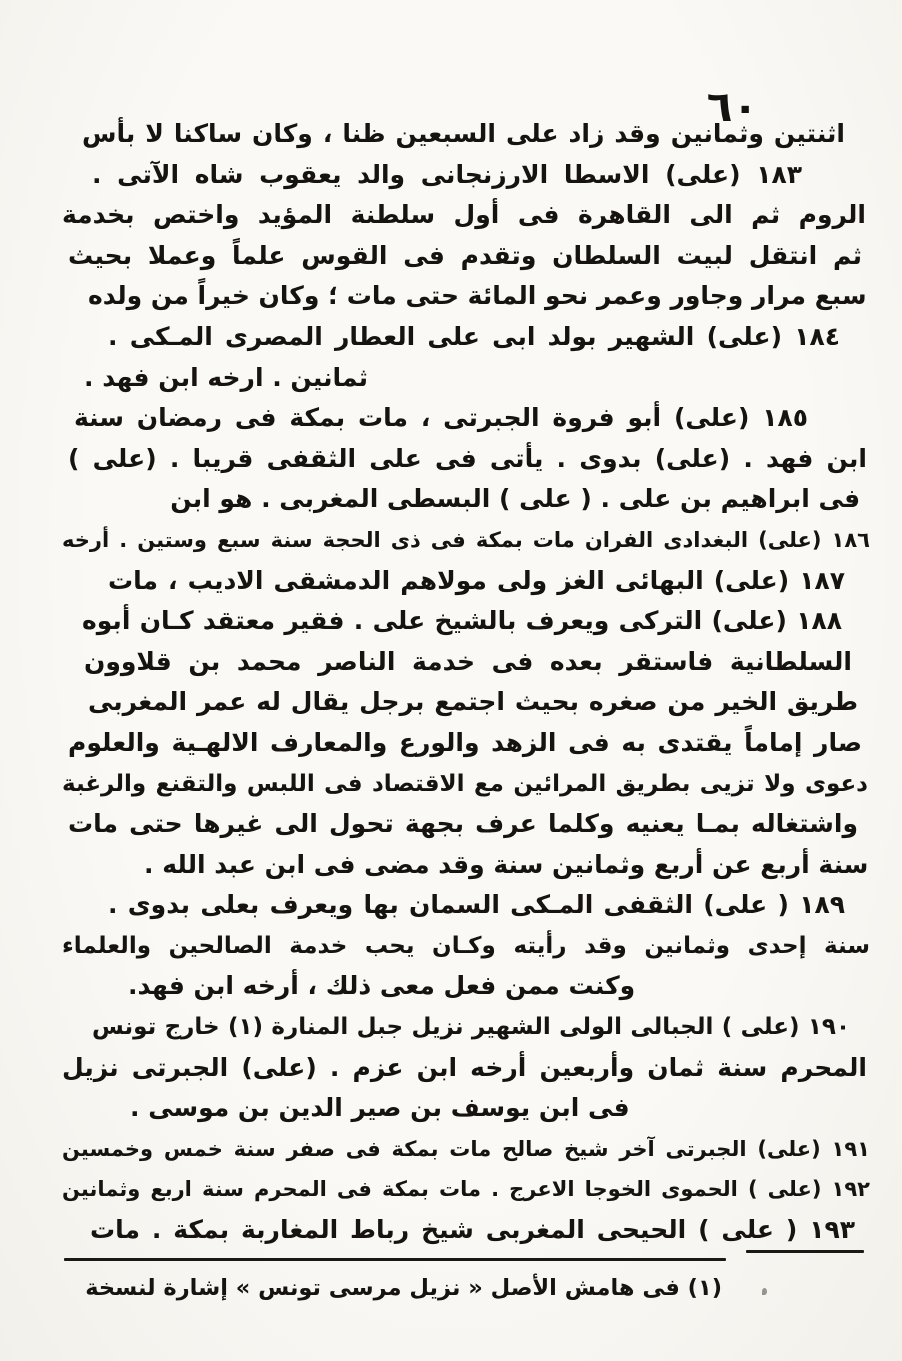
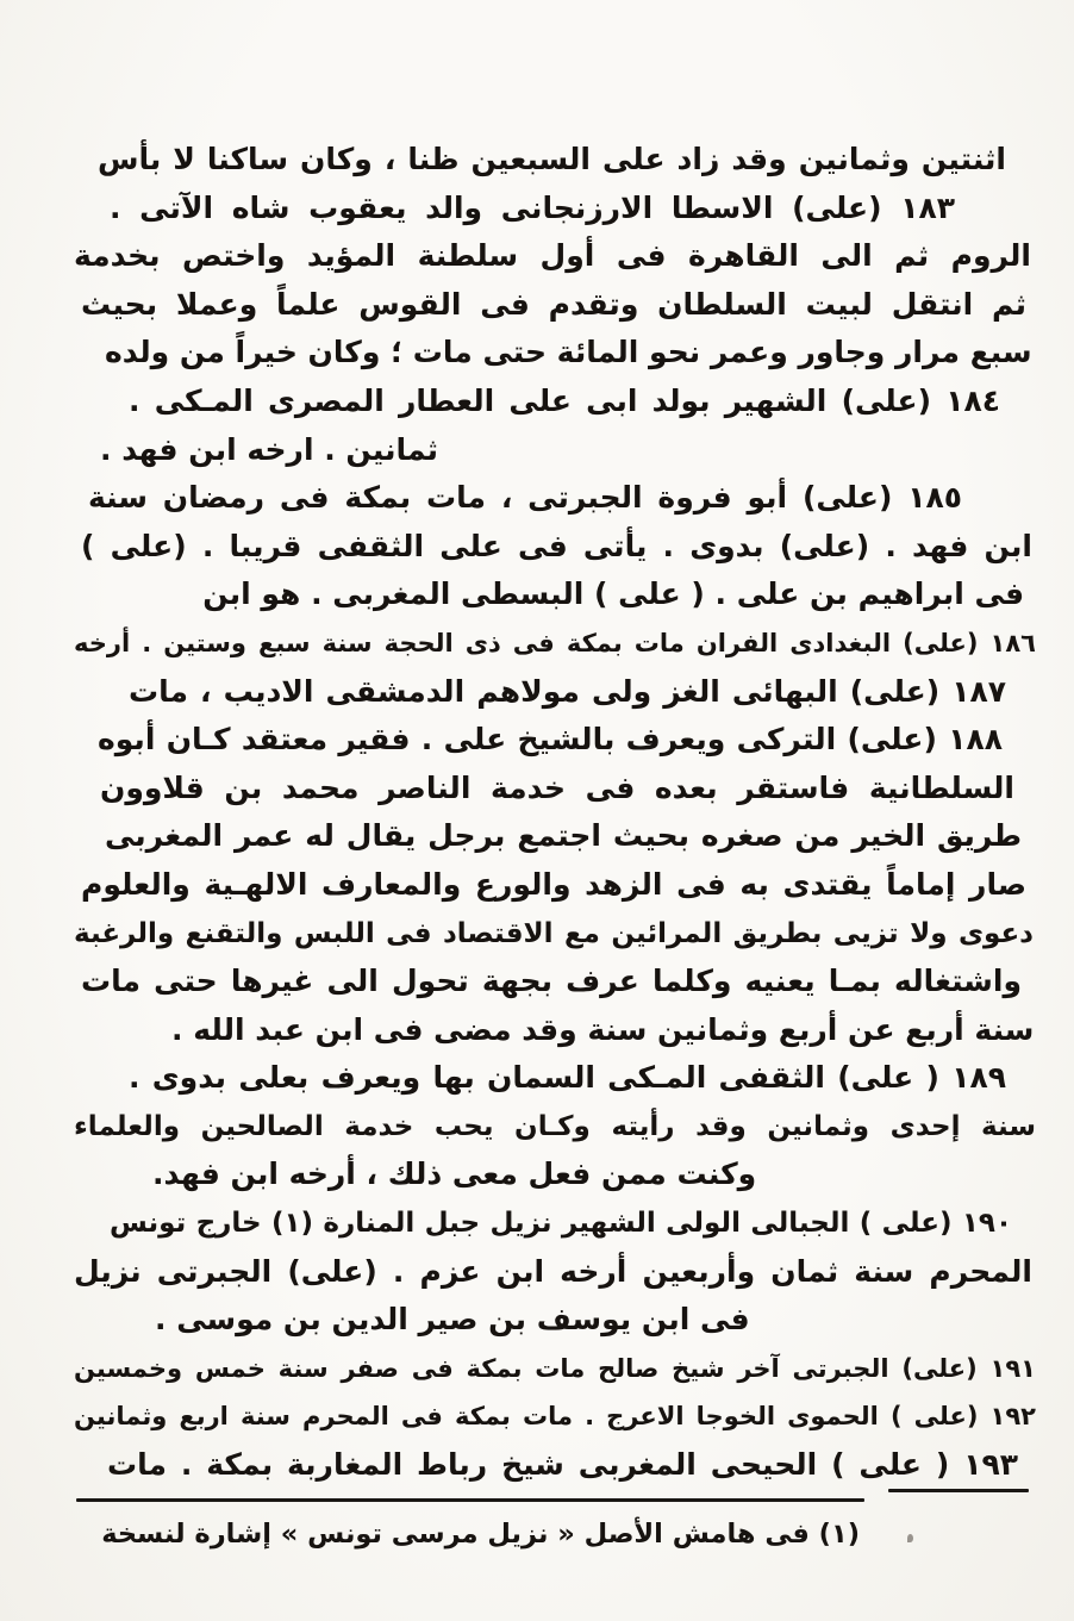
- ٦٠
  اثنتين وثمانين وقد زاد على السبعين ظنا ، وكان ساكنا لا بأس
  ١٨٣ (على) الاسطا الارزنجانى والد يعقوب شاه الآتى .
  الروم ثم الى القاهرة فى أول سلطنة المؤيد واختص بخدمة
  ثم انتقل لبيت السلطان وتقدم فى القوس علماً وعملا بحيث
  سبع مرار وجاور وعمر نحو المائة حتى مات ؛ وكان خيراً من ولده
  ١٨٤ (على) الشهير بولد ابى على العطار المصرى المـكى .
  ثمانين . ارخه ابن فهد .
  ١٨٥ (على) أبو فروة الجبرتى ، مات بمكة فى رمضان سنة
  ابن فهد . (على) بدوى . يأتى فى على الثقفى قريبا . (على )
  فى ابراهيم بن على . ( على ) البسطى المغربى . هو ابن
  ١٨٦ (على) البغدادى الفران مات بمكة فى ذى الحجة سنة سبع وستين . أرخه
  ١٨٧ (على) البهائى الغز ولى مولاهم الدمشقى الاديب ، مات
  ١٨٨ (على) التركى ويعرف بالشيخ على . فقير معتقد كـان أبوه
  السلطانية فاستقر بعده فى خدمة الناصر محمد بن قلاوون
  طريق الخير من صغره بحيث اجتمع برجل يقال له عمر المغربى
  صار إماماً يقتدى به فى الزهد والورع والمعارف الالهـية والعلوم
  دعوى ولا تزيى بطريق المرائين مع الاقتصاد فى اللبس والتقنع والرغبة
  واشتغاله بمـا يعنيه وكلما عرف بجهة تحول الى غيرها حتى مات
  سنة أربع عن أربع وثمانين سنة وقد مضى فى ابن عبد الله .
  ١٨٩ ( على) الثقفى المـكى السمان بها ويعرف بعلى بدوى .
  سنة إحدى وثمانين وقد رأيته وكـان يحب خدمة الصالحين والعلماء
  وكنت ممن فعل معى ذلك ، أرخه ابن فهد.
  ١٩٠ (على ) الجبالى الولى الشهير نزيل جبل المنارة (١) خارج تونس
  المحرم سنة ثمان وأربعين أرخه ابن عزم . (على) الجبرتى نزيل
  فى ابن يوسف بن صير الدين بن موسى .
  ١٩١ (على) الجبرتى آخر شيخ صالح مات بمكة فى صفر سنة خمس وخمسين
  ١٩٢ (على ) الحموى الخوجا الاعرج . مات بمكة فى المحرم سنة اربع وثمانين
  ١٩٣ ( على ) الحيحى المغربى شيخ رباط المغاربة بمكة . مات
  (١) فى هامش الأصل « نزيل مرسى تونس » إشارة لنسخة
